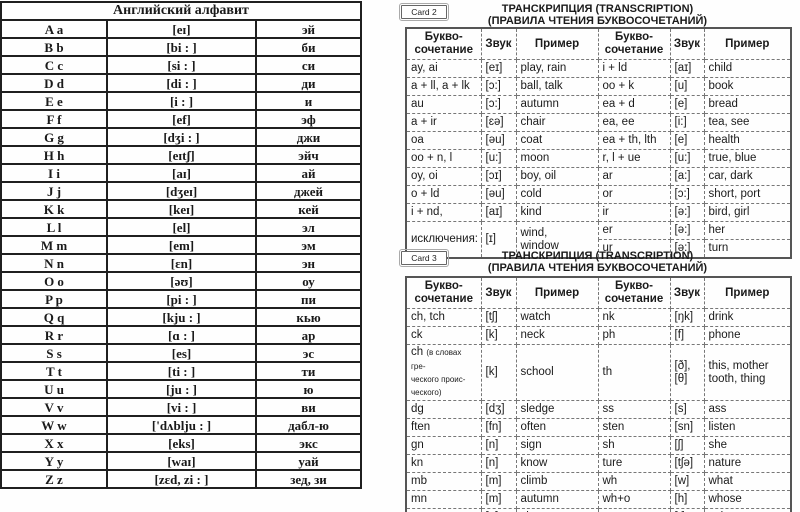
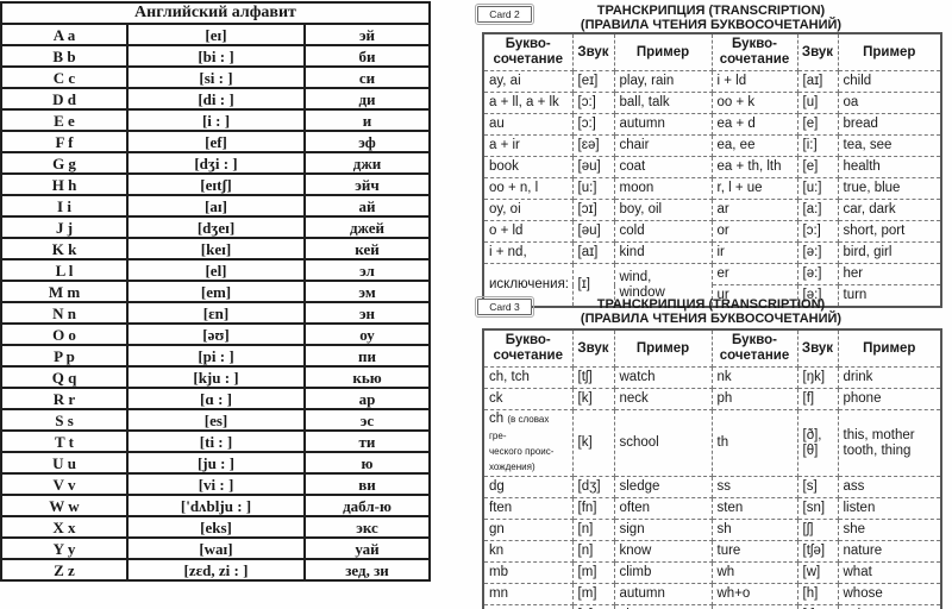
  Английский алфавит
  A a	[eɪ]	эй
  B b	[bi : ]	би
  C c	[si : ]	си
  D d	[di : ]	ди
  E e	[i : ]	и
  F f	[ef]	эф
  G g	[dʒi : ]	джи
  H h	[eɪtʃ]	эйч
  I i	[aɪ]	ай
  J j	[dʒeɪ]	джей
  K k	[keɪ]	кей
  L l	[el]	эл
  M m	[em]	эм
  N n	[ɛn]	эн
  O o	[əʊ]	оу
  P p	[pi : ]	пи
  Q q	[kju : ]	кью
  R r	[ɑ : ]	ар
  S s	[es]	эс
  T t	[ti : ]	ти
  U u	[ju : ]	ю
  V v	[vi : ]	ви
  W w	['dʌblju : ]	дабл-ю
  X x	[eks]	экс
  Y y	[waɪ]	уай
  Z z	[zɛd, zi : ]	зед, зи
  Card 2
  ТРАНСКРИПЦИЯ (TRANSCRIPTION)
  (ПРАВИЛА ЧТЕНИЯ БУКВОСОЧЕТАНИЙ)
  Букво-сочетание	Звук	Пример	Букво-сочетание	Звук	Пример
  ay, ai	[eɪ]	play, rain	i + ld	[aɪ]	child
- a + ll, a + lk	[ɔ:]	ball, talk	oo + k	[u]	book
+ a + ll, a + lk	[ɔ:]	ball, talk	oo + k	[u]	oa
  au	[ɔ:]	autumn	ea + d	[e]	bread
  a + ir	[ɛə]	chair	ea, ee	[i:]	tea, see
- oa	[əu]	coat	ea + th, lth	[e]	health
+ book	[əu]	coat	ea + th, lth	[e]	health
  oo + n, l	[u:]	moon	r, l + ue	[u:]	true, blue
  oy, oi	[ɔɪ]	boy, oil	ar	[a:]	car, dark
  o + ld	[əu]	cold	or	[ɔ:]	short, port
  i + nd,	[aɪ]	kind	ir	[ə:]	bird, girl
  исключения:	[ɪ]	wind, window	er	[ə:]	her
  ur	[ə:]	turn
  Card 3
  ТРАНСКРИПЦИЯ (TRANSCRIPTION)
  (ПРАВИЛА ЧТЕНИЯ БУКВОСОЧЕТАНИЙ)
  Букво-сочетание	Звук	Пример	Букво-сочетание	Звук	Пример
  ch, tch	[tʃ]	watch	nk	[ŋk]	drink
  ck	[k]	neck	ph	[f]	phone
- ch (в словах гре- ческого проис- ческого)	[k]	school	th	[ð], [θ]	this, mother tooth, thing
+ ch (в словах гре- ческого проис- хождения)	[k]	school	th	[ð], [θ]	this, mother tooth, thing
  dg	[dʒ]	sledge	ss	[s]	ass
  ften	[fn]	often	sten	[sn]	listen
  gn	[n]	sign	sh	[ʃ]	she
  kn	[n]	know	ture	[tʃə]	nature
  mb	[m]	climb	wh	[w]	what
  mn	[m]	autumn	wh+o	[h]	whose
